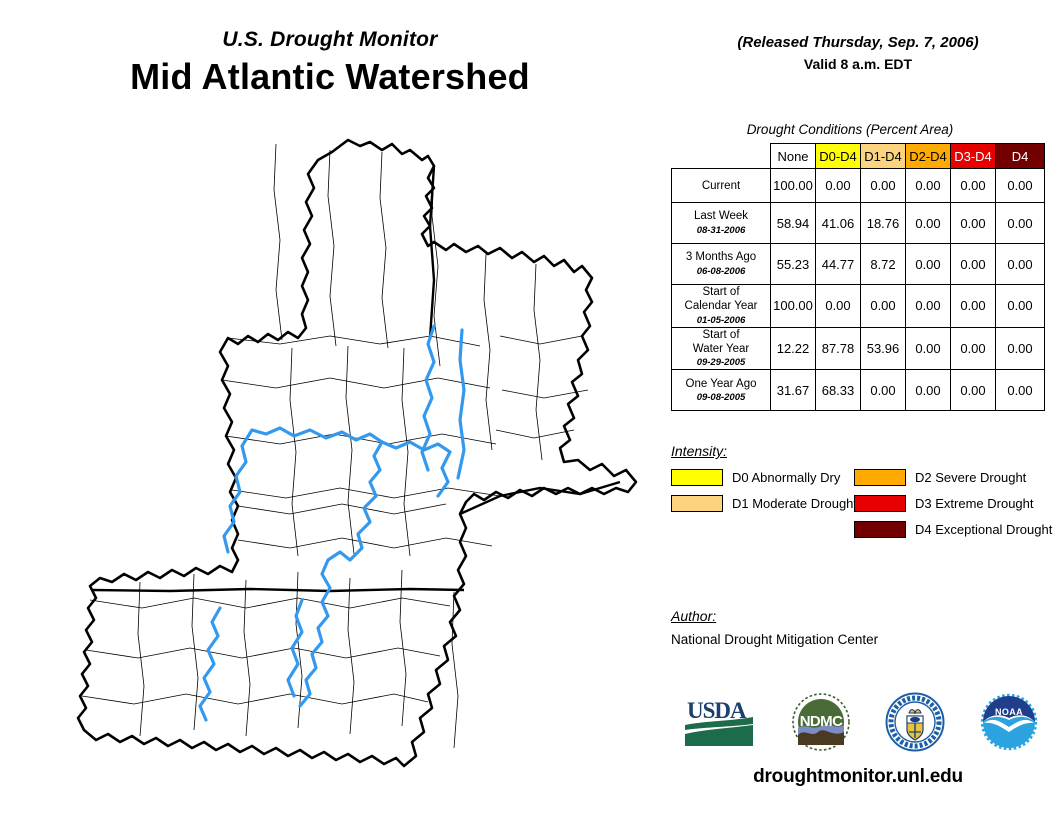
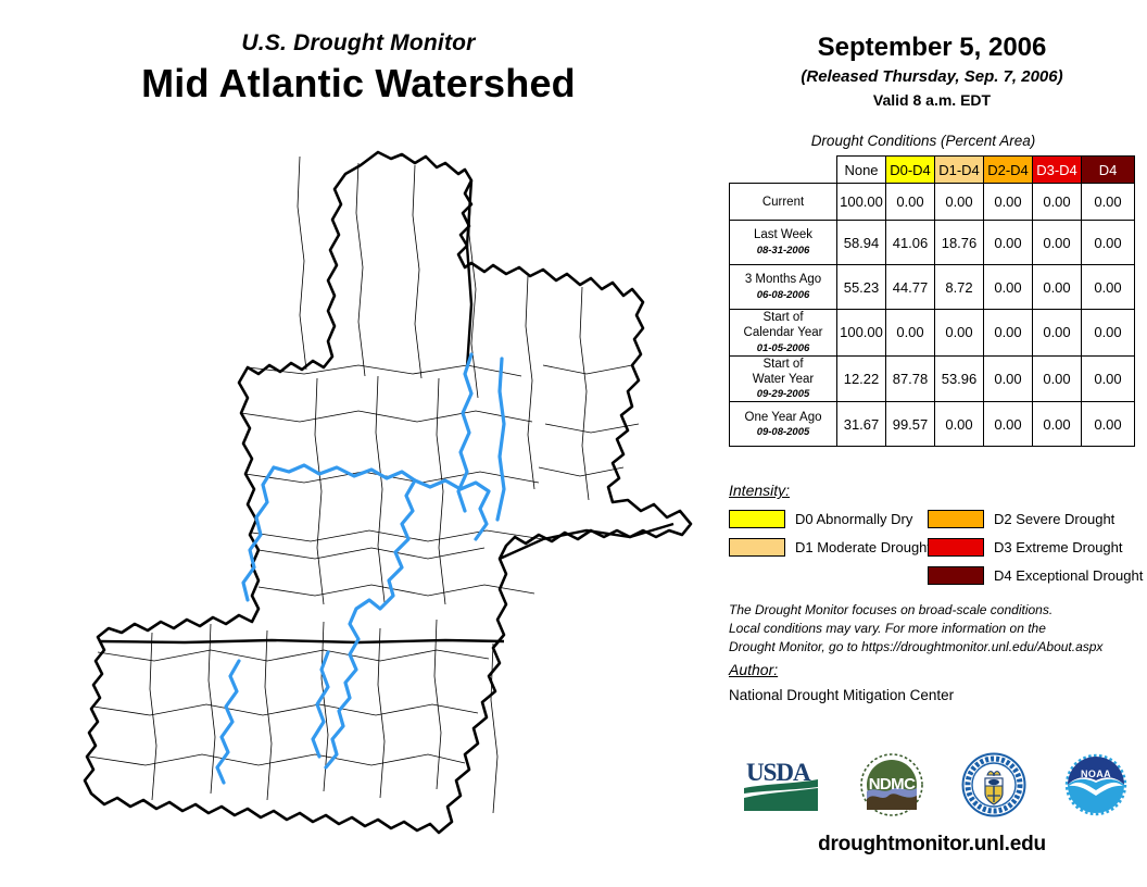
  U.S. Drought Monitor
  Mid Atlantic Watershed
+ September 5, 2006
  (Released Thursday, Sep. 7, 2006)
  Valid 8 a.m. EDT
  Drought Conditions (Percent Area)
  	None	D0-D4	D1-D4	D2-D4	D3-D4	D4
  Current	100.00	0.00	0.00	0.00	0.00	0.00
  Last Week 08-31-2006	58.94	41.06	18.76	0.00	0.00	0.00
  3 Months Ago 06-08-2006	55.23	44.77	8.72	0.00	0.00	0.00
  Start of Calendar Year 01-05-2006	100.00	0.00	0.00	0.00	0.00	0.00
  Start of Water Year 09-29-2005	12.22	87.78	53.96	0.00	0.00	0.00
- One Year Ago 09-08-2005	31.67	68.33	0.00	0.00	0.00	0.00
+ One Year Ago 09-08-2005	31.67	99.57	0.00	0.00	0.00	0.00
  Intensity:
  D0 Abnormally Dry
  D1 Moderate Drough
  D2 Severe Drought
  D3 Extreme Drought
  D4 Exceptional Drought
+ The Drought Monitor focuses on broad-scale conditions.
+ Local conditions may vary. For more information on the
+ Drought Monitor, go to https://droughtmonitor.unl.edu/About.aspx
  Author:
  National Drought Mitigation Center
  USDA
  NDMC
  NOAA
  droughtmonitor.unl.edu
